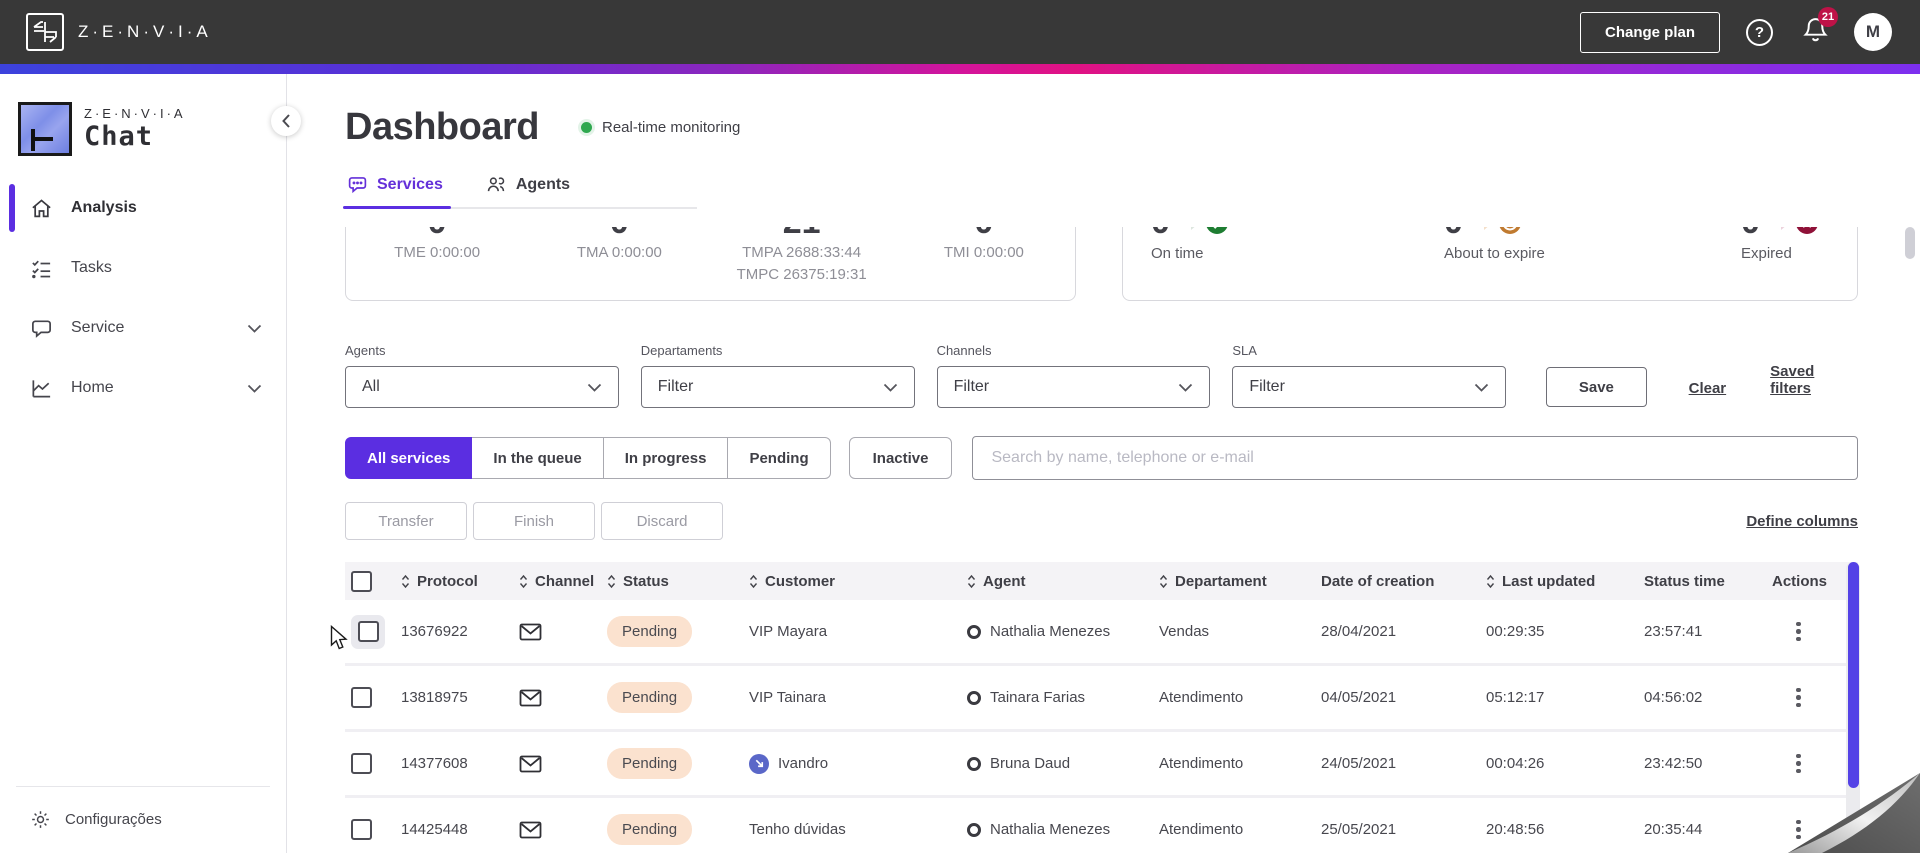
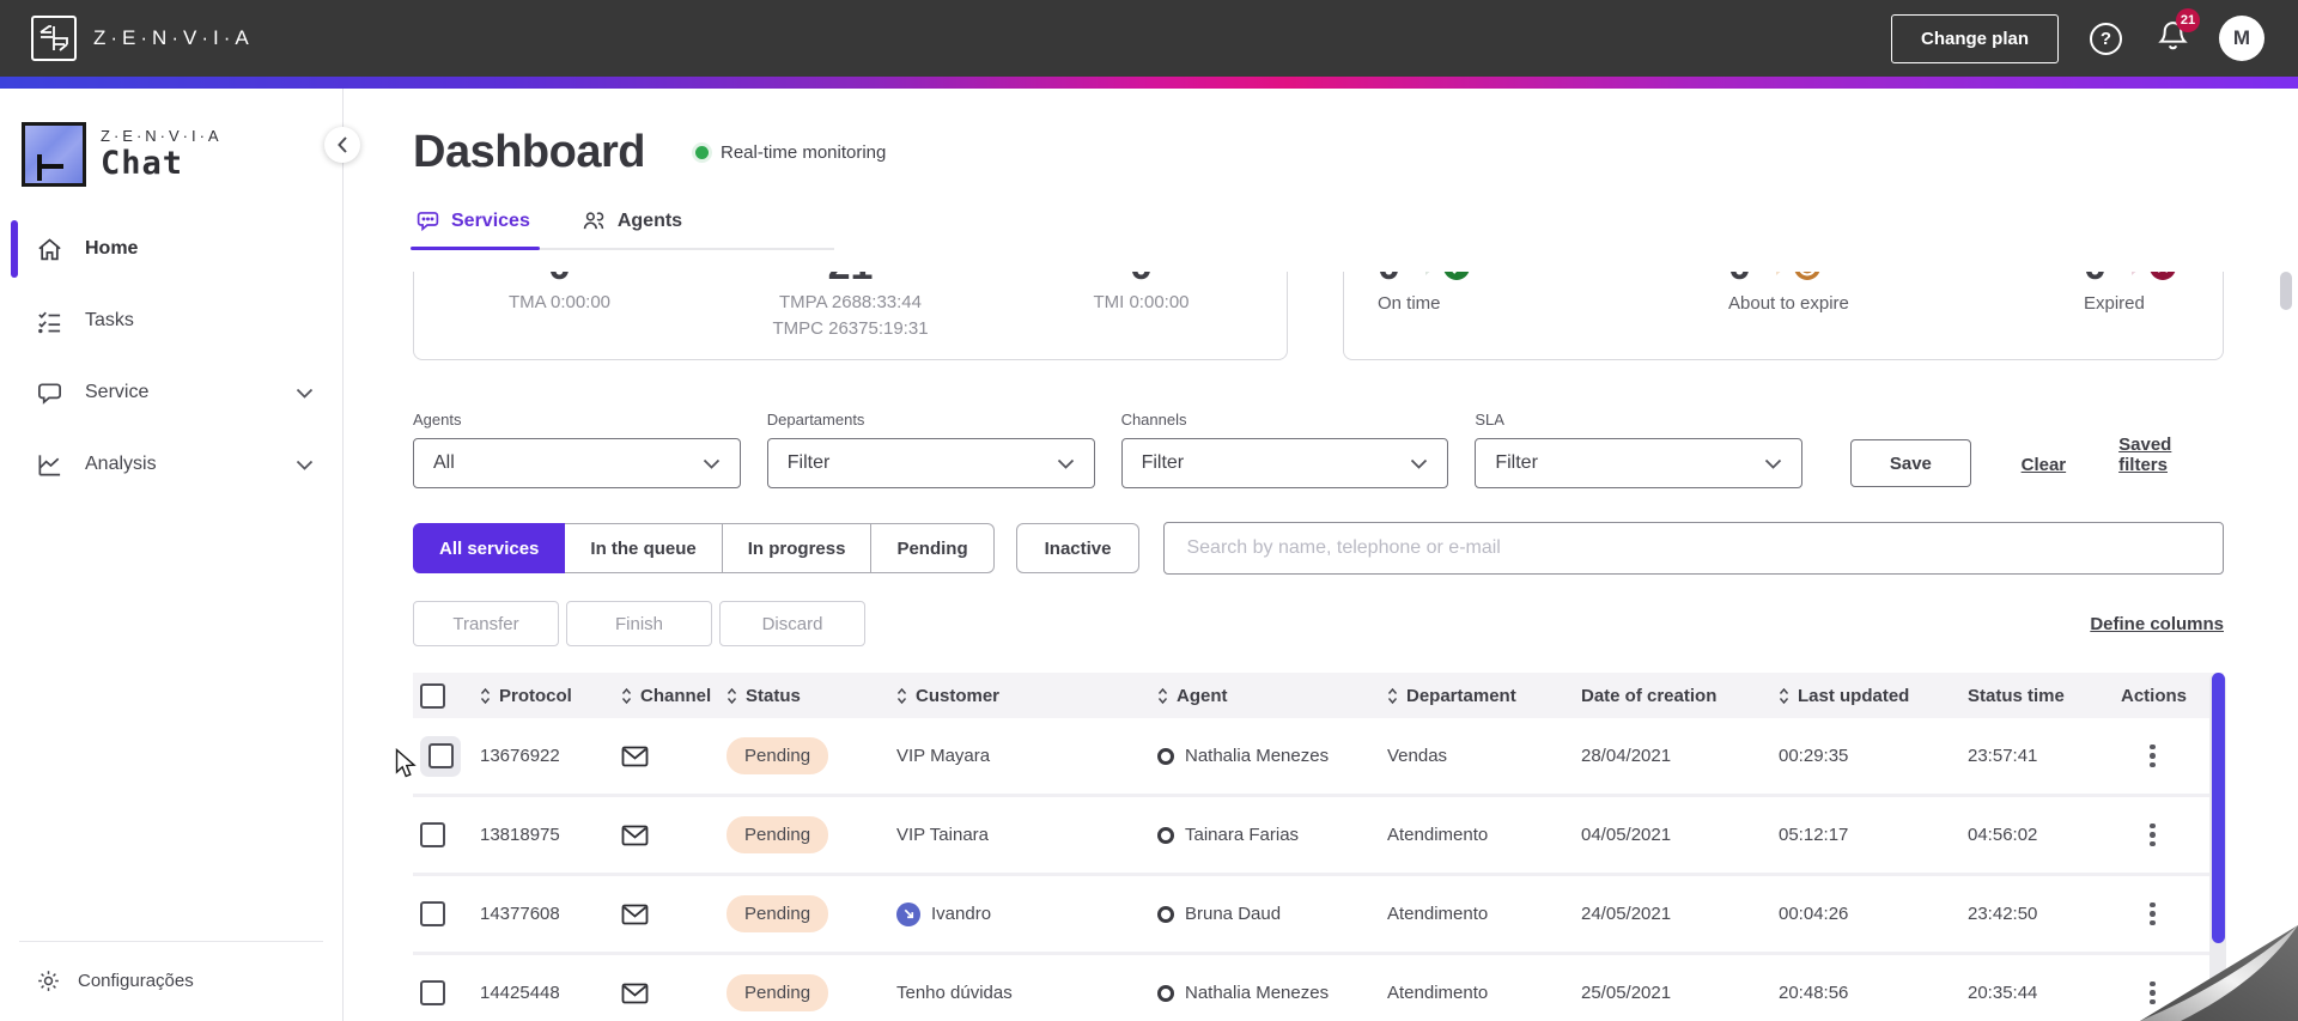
  Z·E·N·V·I·A
  Change plan
  ?
  21
  M
  Z·E·N·V·I·A
  Chat
- Analysis
+ Home
  Tasks
  Service
- Home
+ Analysis
  Configurações
  Dashboard
  Real-time monitoring
  Services
  Agents
- TME 0:00:00
  TMA 0:00:00
  TMPA 2688:33:44
  TMPC 26375:19:31
  TMI 0:00:00
  On time
  About to expire
  Expired
  Agents
  All
  Departaments
  Filter
  Channels
  Filter
  SLA
  Filter
  Save
  Clear
  Saved filters
  All services
  In the queue
  In progress
  Pending
  Inactive
  Search by name, telephone or e-mail
  Transfer
  Finish
  Discard
  Define columns
  Protocol
  Channel
  Status
  Customer
  Agent
  Departament
  Date of creation
  Last updated
  Status time
  Actions
  13676922
  Pending
  VIP Mayara
  Nathalia Menezes
  Vendas
  28/04/2021
  00:29:35
  23:57:41
  13818975
  Pending
  VIP Tainara
  Tainara Farias
  Atendimento
  04/05/2021
  05:12:17
  04:56:02
  14377608
  Pending
  Ivandro
  Bruna Daud
  Atendimento
  24/05/2021
  00:04:26
  23:42:50
  14425448
  Pending
  Tenho dúvidas
  Nathalia Menezes
  Atendimento
  25/05/2021
  20:48:56
  20:35:44
